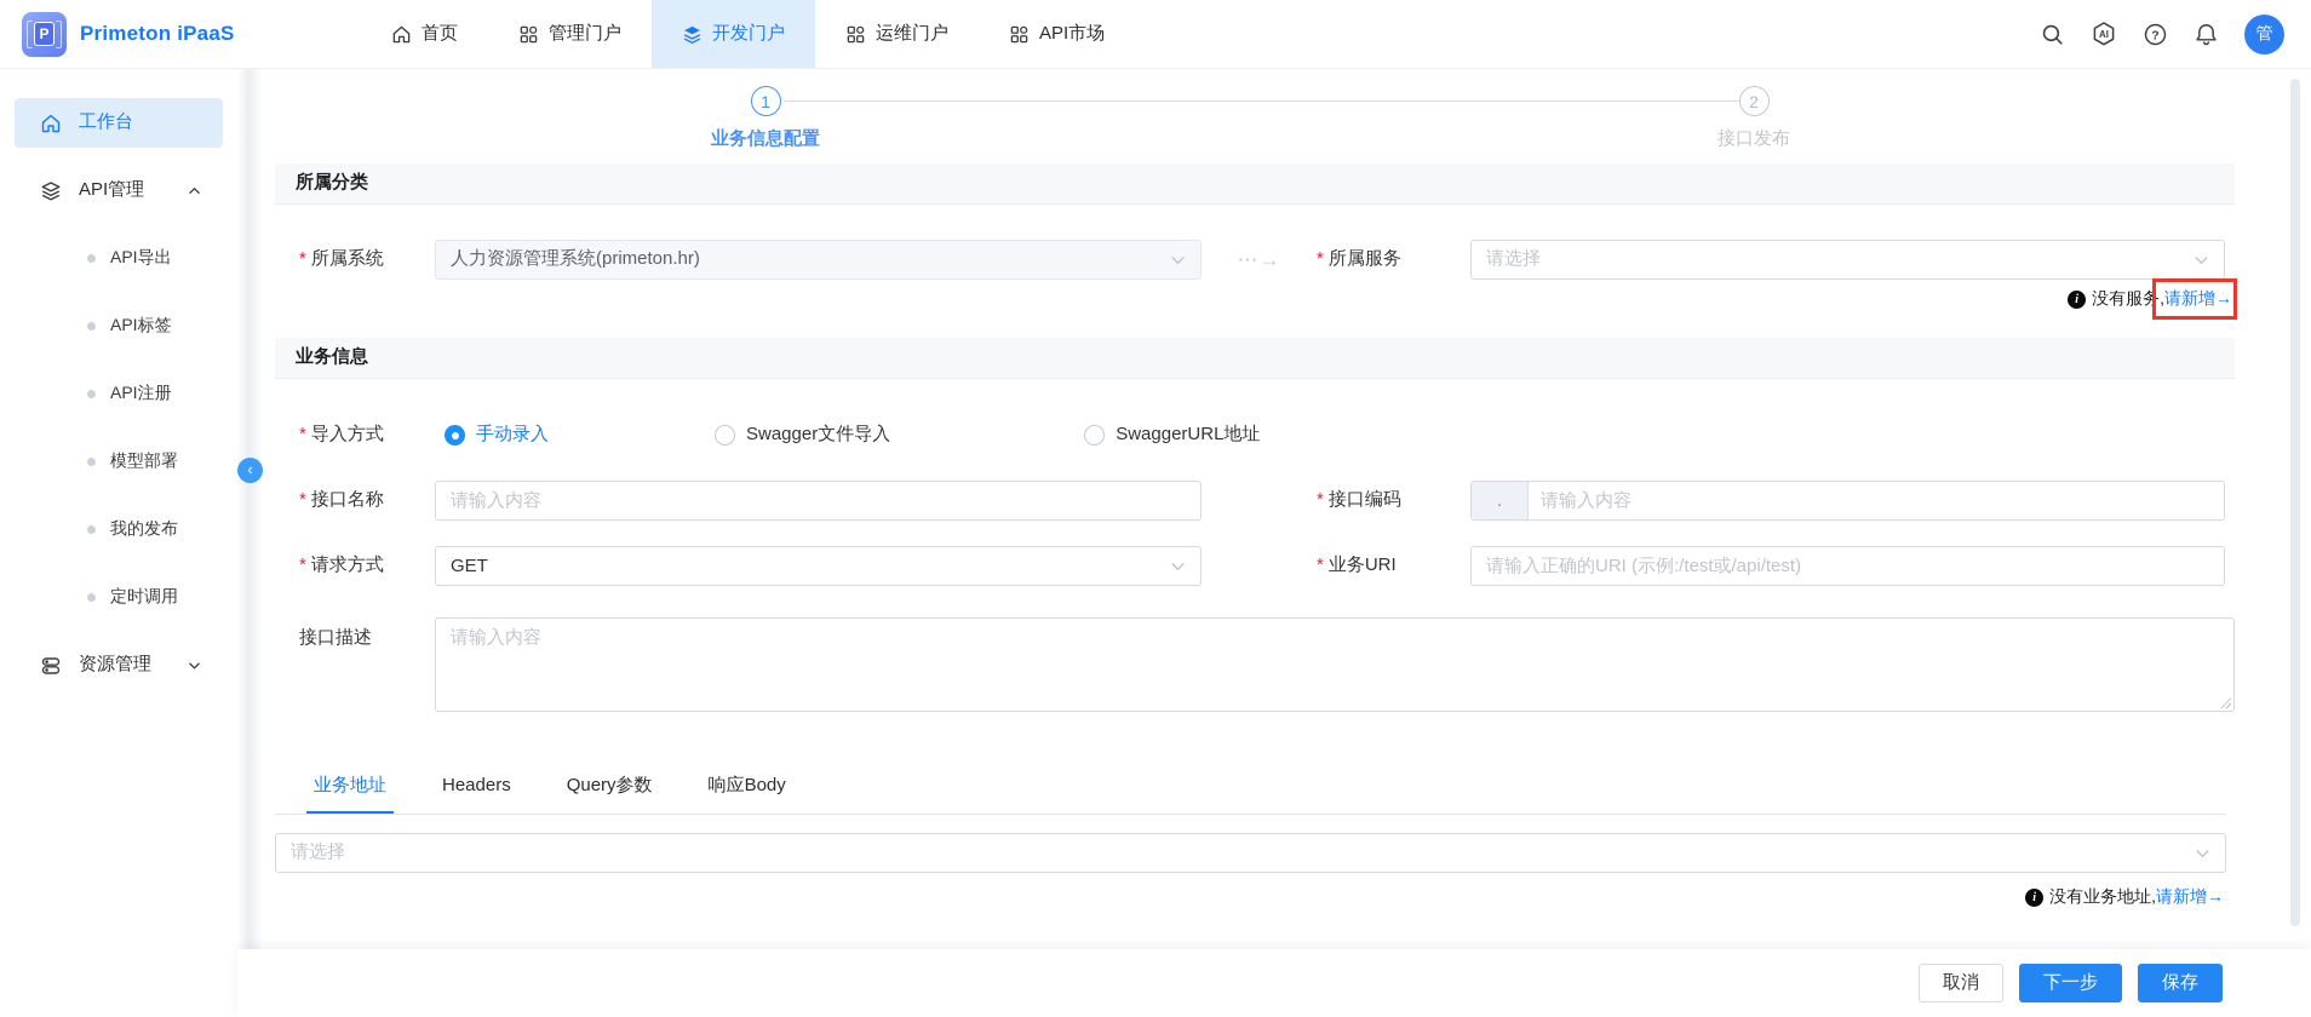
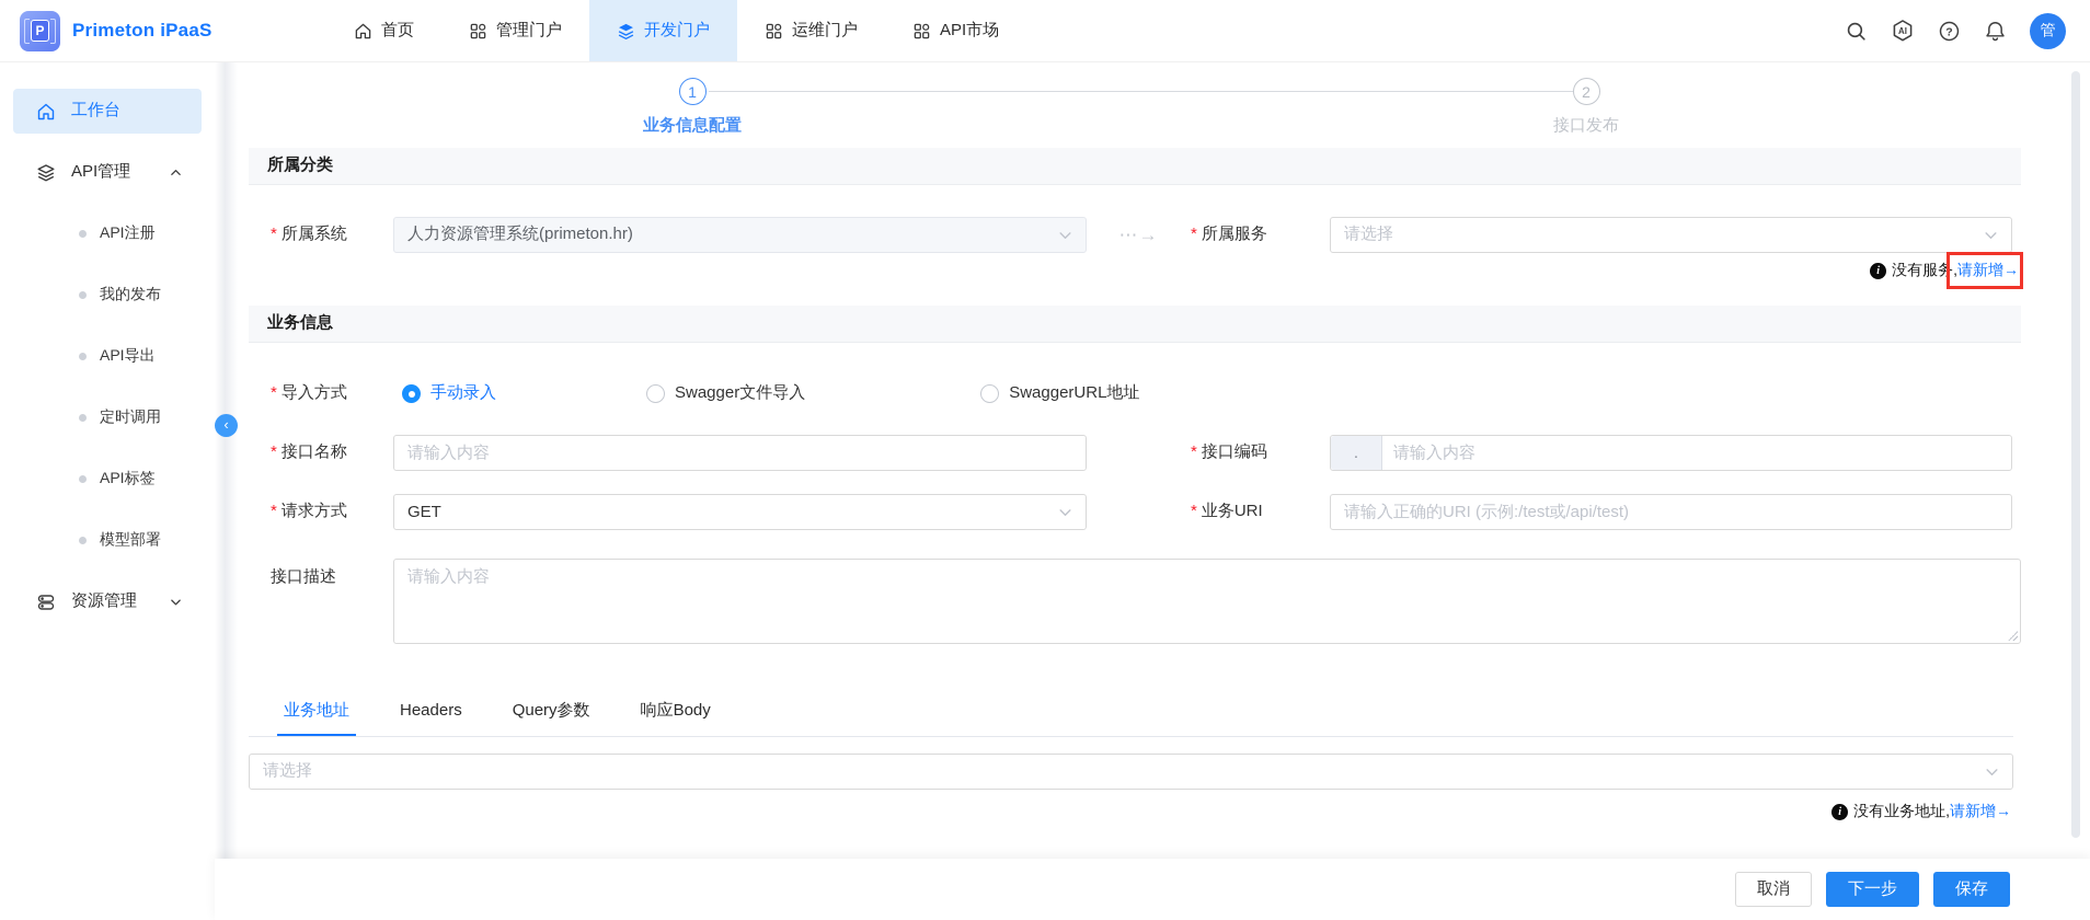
  P
  Primeton iPaaS
  首页
  管理门户
  开发门户
  运维门户
  API市场
  AI
  ?
  管
  工作台
  API管理
- API导出
+ API注册
- API标签
+ 我的发布
- API注册
+ API导出
- 模型部署
+ 定时调用
- 我的发布
+ API标签
- 定时调用
+ 模型部署
  资源管理
  ‹
  1
  业务信息配置
  2
  接口发布
  所属分类
  * 所属系统
  人力资源管理系统(primeton.hr)
  ⋯→
  * 所属服务
  请选择
  i
  没有服务,
  请新增→
  业务信息
  * 导入方式
  手动录入
  Swagger文件导入
  SwaggerURL地址
  * 接口名称
  请输入内容
  * 接口编码
  .
  请输入内容
  * 请求方式
  GET
  * 业务URI
  请输入正确的URI (示例:/test或/api/test)
  接口描述
  请输入内容
  业务地址
  Headers
  Query参数
  响应Body
  请选择
  i
  没有业务地址,
  请新增→
  取消
  下一步
  保存
